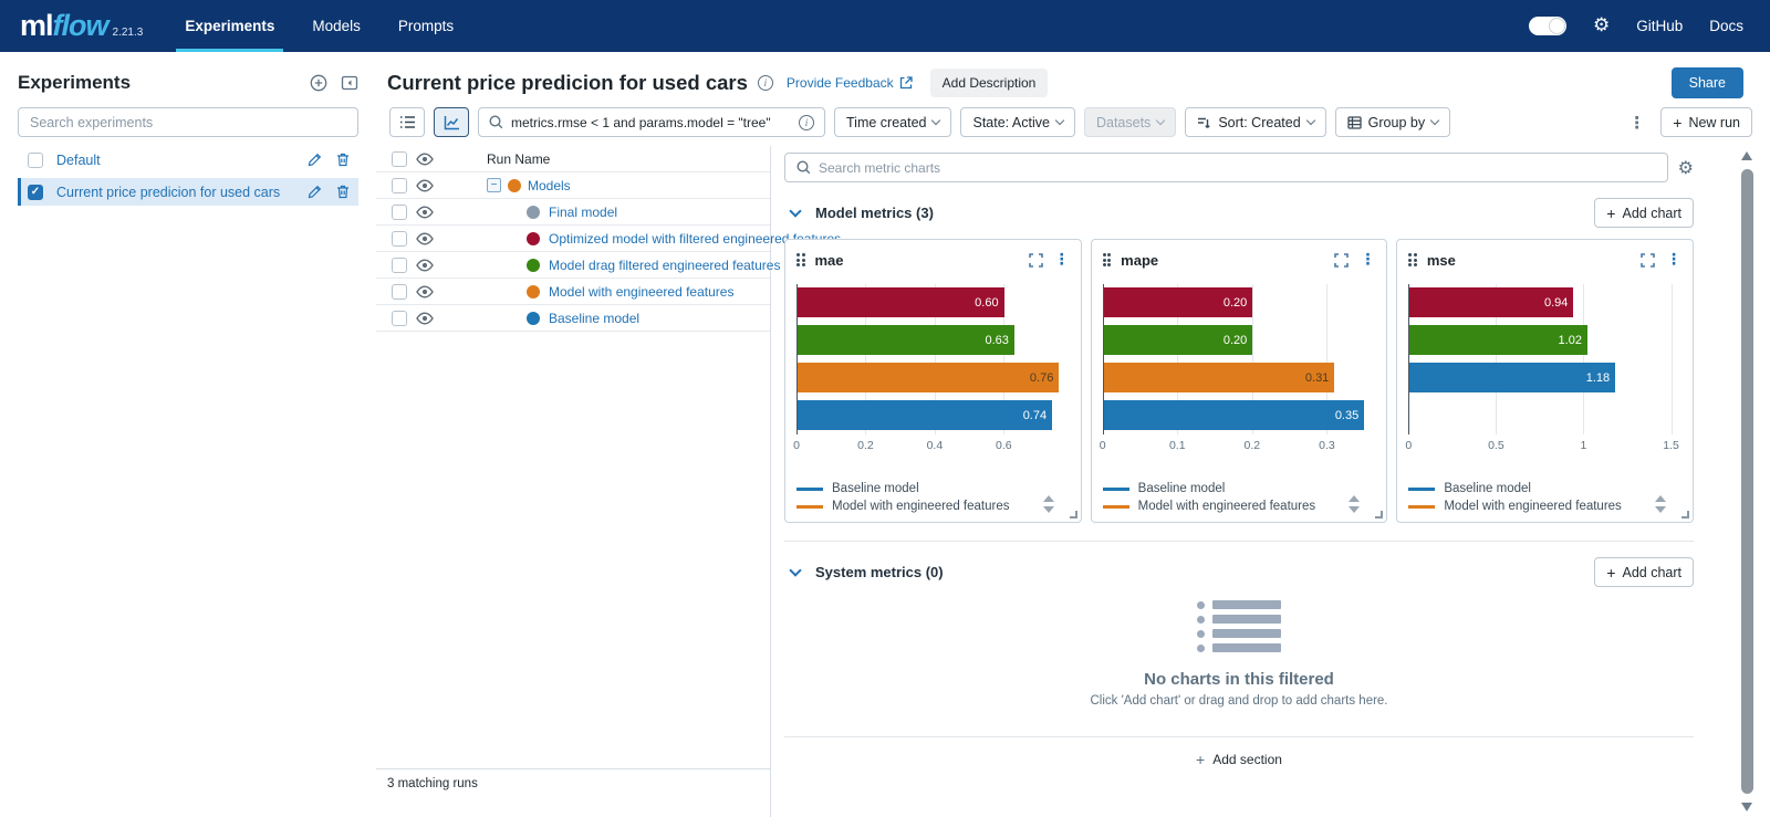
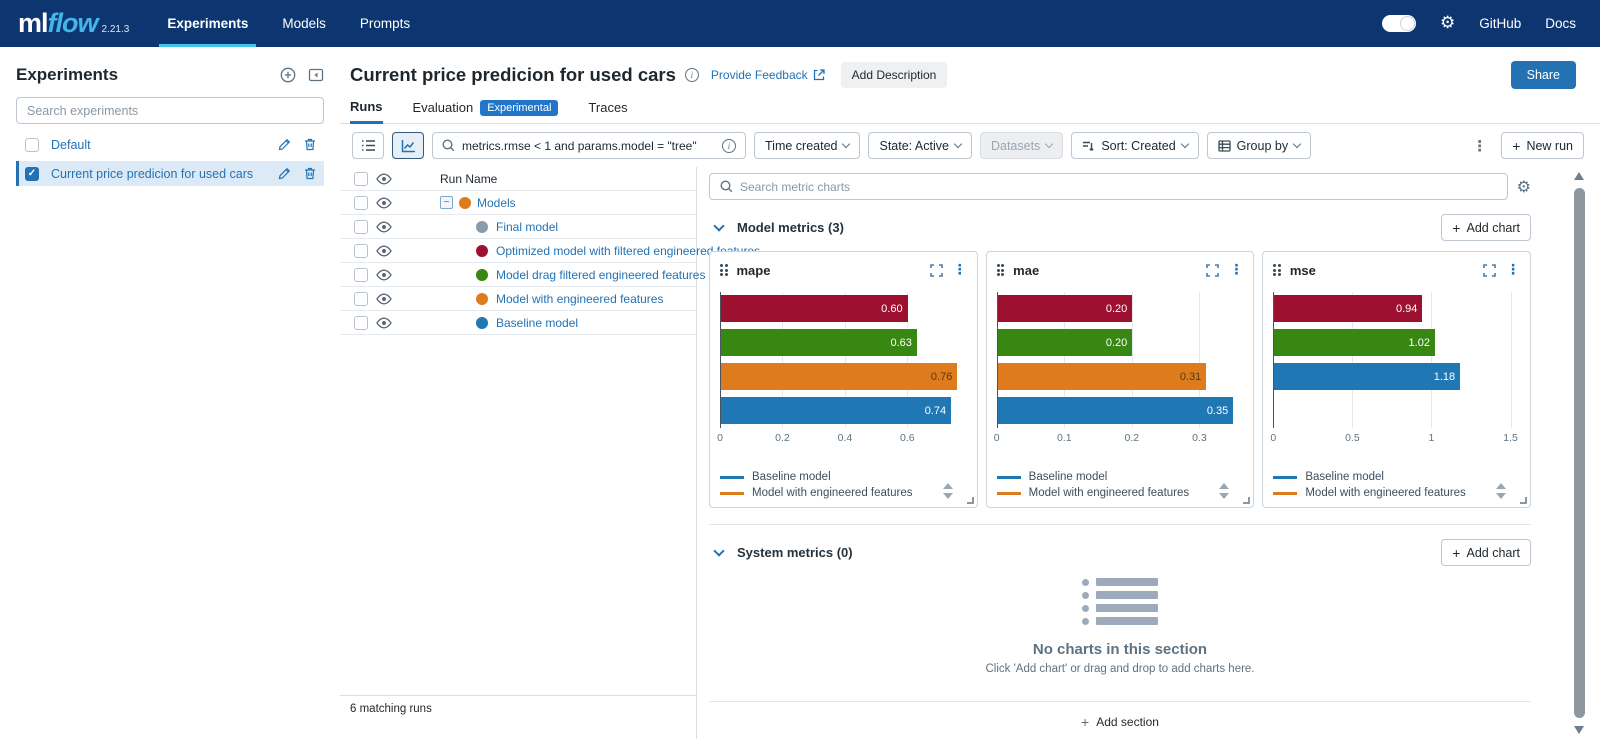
  ml
  flow
  2.21.3
  Experiments
  Models
  Prompts
  ⚙
  GitHub
  Docs
  Experiments
  Search experiments
  Default
  ✓
  Current price predicion for used cars
  Current price predicion for used cars
  i
  Provide Feedback
  Add Description
  Share
+ Runs
+ Evaluation
+ Experimental
+ Traces
  metrics.rmse < 1 and params.model = "tree"
  i
  Time created
  State: Active
  Datasets
  Sort: Created
  Group by
  ⋮
  +
  New run
  Run Name
  −
  Models
  Final model
  Optimized model with filtered engineere
  Model drag filtered engineered features
  Model with engineered features
  Baseline model
- 3 matching runs
+ 6 matching runs
  Search metric charts
  ⚙
  Model metrics (3)
  +
  Add chart
- mae
+ mape
  ⋮
  0.60
  0.63
  0.76
  0.74
  0
  0.2
  0.4
  0.6
  Baseline model
  Model with engineered features
- mape
+ mae
  ⋮
  0.20
  0.20
  0.31
  0.35
  0
  0.1
  0.2
  0.3
  Baseline model
  Model with engineered features
  mse
  ⋮
  0.94
  1.02
  1.18
  0
  0.5
  1
  1.5
  Baseline model
  Model with engineered features
  System metrics (0)
  +
  Add chart
- No charts in this filtered
+ No charts in this section
  Click 'Add chart' or drag and drop to add charts here.
  +
  Add section
